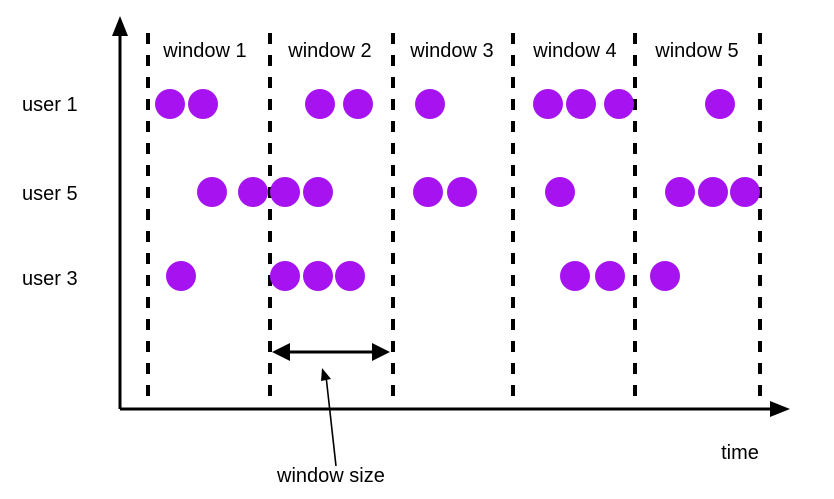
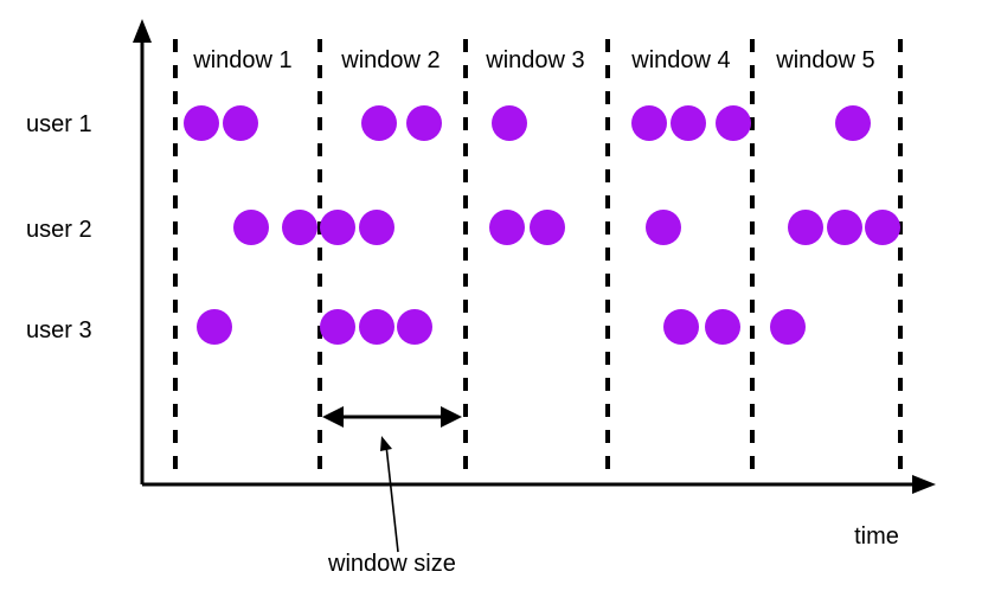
  time
  window 1
  window 2
  window 3
  window 4
  window 5
  user 1
- user 5
+ user 2
  user 3
  window size
